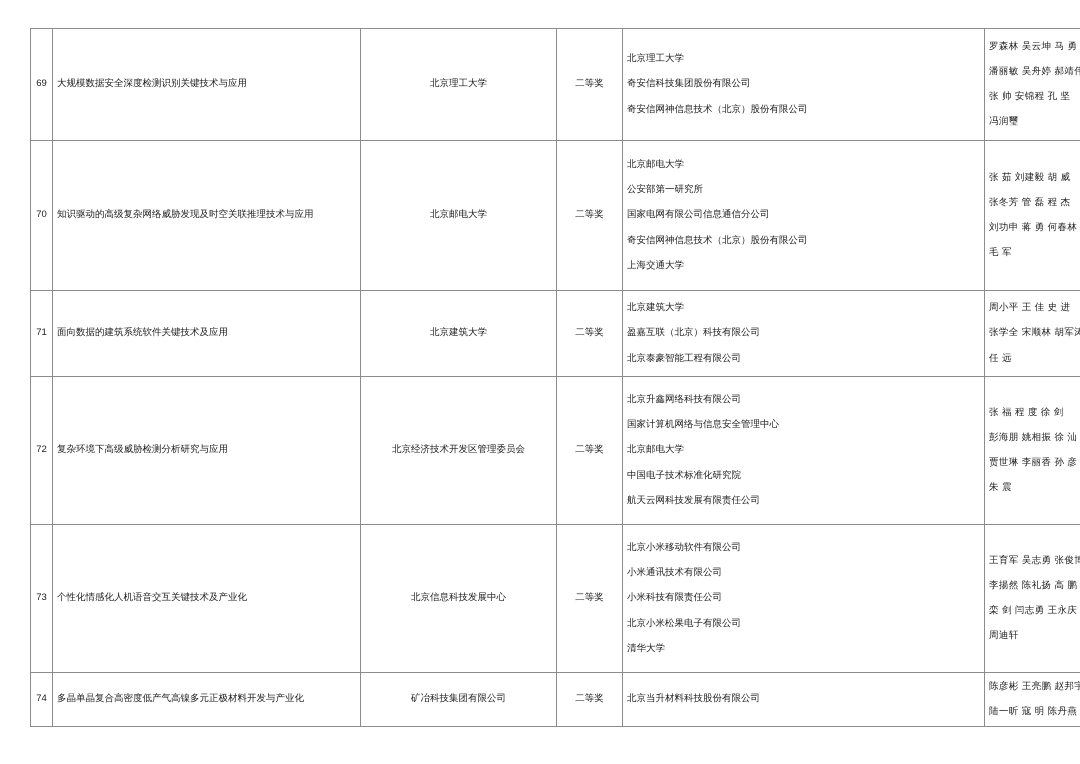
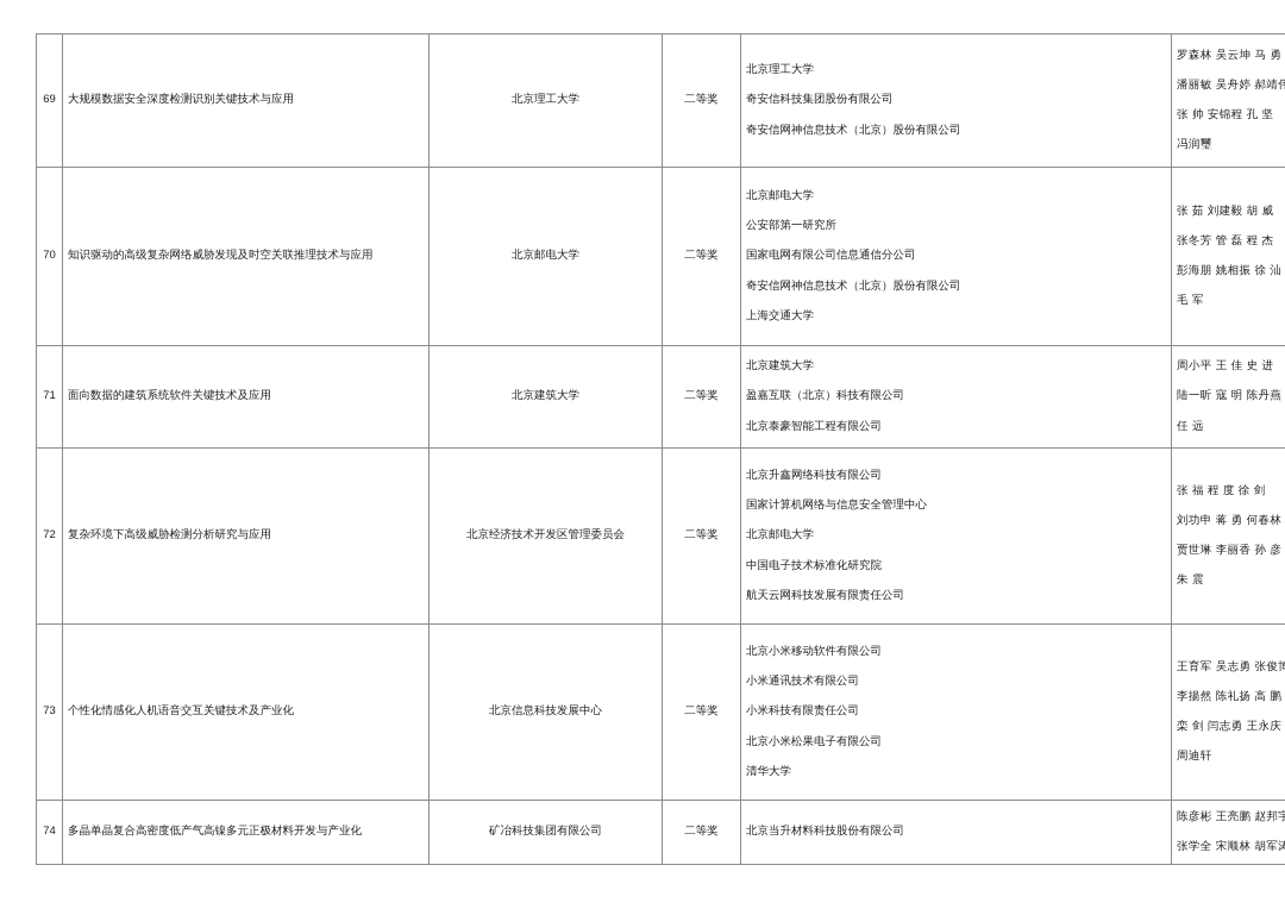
  69	大规模数据安全深度检测识别关键技术与应用	北京理工大学	二等奖	北京理工大学 奇安信科技集团股份有限公司 奇安信网神信息技术（北京）股份有限公司	罗森林 吴云坤 马 勇 潘丽敏 吴舟婷 郝靖伟 张 帅 安锦程 孔 坚 冯润璽
- 70	知识驱动的高级复杂网络威胁发现及时空关联推理技术与应用	北京邮电大学	二等奖	北京邮电大学 公安部第一研究所 国家电网有限公司信息通信分公司 奇安信网神信息技术（北京）股份有限公司 上海交通大学	张 茹 刘建毅 胡 威 张冬芳 管 磊 程 杰 刘功申 蒋 勇 何春林 毛 军
+ 70	知识驱动的高级复杂网络威胁发现及时空关联推理技术与应用	北京邮电大学	二等奖	北京邮电大学 公安部第一研究所 国家电网有限公司信息通信分公司 奇安信网神信息技术（北京）股份有限公司 上海交通大学	张 茹 刘建毅 胡 威 张冬芳 管 磊 程 杰 彭海朋 姚相振 徐 汕 毛 军
- 71	面向数据的建筑系统软件关键技术及应用	北京建筑大学	二等奖	北京建筑大学 盈嘉互联（北京）科技有限公司 北京泰豪智能工程有限公司	周小平 王 佳 史 进 张学全 宋顺林 胡军涛 任 远
+ 71	面向数据的建筑系统软件关键技术及应用	北京建筑大学	二等奖	北京建筑大学 盈嘉互联（北京）科技有限公司 北京泰豪智能工程有限公司	周小平 王 佳 史 进 陆一昕 寇 明 陈丹燕 任 远
- 72	复杂环境下高级威胁检测分析研究与应用	北京经济技术开发区管理委员会	二等奖	北京升鑫网络科技有限公司 国家计算机网络与信息安全管理中心 北京邮电大学 中国电子技术标准化研究院 航天云网科技发展有限责任公司	张 福 程 度 徐 剑 彭海朋 姚相振 徐 汕 贾世琳 李丽香 孙 彦 朱 震
+ 72	复杂环境下高级威胁检测分析研究与应用	北京经济技术开发区管理委员会	二等奖	北京升鑫网络科技有限公司 国家计算机网络与信息安全管理中心 北京邮电大学 中国电子技术标准化研究院 航天云网科技发展有限责任公司	张 福 程 度 徐 剑 刘功申 蒋 勇 何春林 贾世琳 李丽香 孙 彦 朱 震
  73	个性化情感化人机语音交互关键技术及产业化	北京信息科技发展中心	二等奖	北京小米移动软件有限公司 小米通讯技术有限公司 小米科技有限责任公司 北京小米松果电子有限公司 清华大学	王育军 吴志勇 张俊博 李揚然 陈礼扬 高 鹏 栾 剑 闫志勇 王永庆 周迪轩
- 74	多晶单晶复合高密度低产气高镍多元正极材料开发与产业化	矿冶科技集团有限公司	二等奖	北京当升材料科技股份有限公司	陈彦彬 王亮鹏 赵邦宇 陆一昕 寇 明 陈丹燕
+ 74	多晶单晶复合高密度低产气高镍多元正极材料开发与产业化	矿冶科技集团有限公司	二等奖	北京当升材料科技股份有限公司	陈彦彬 王亮鹏 赵邦宇 张学全 宋顺林 胡军涛
